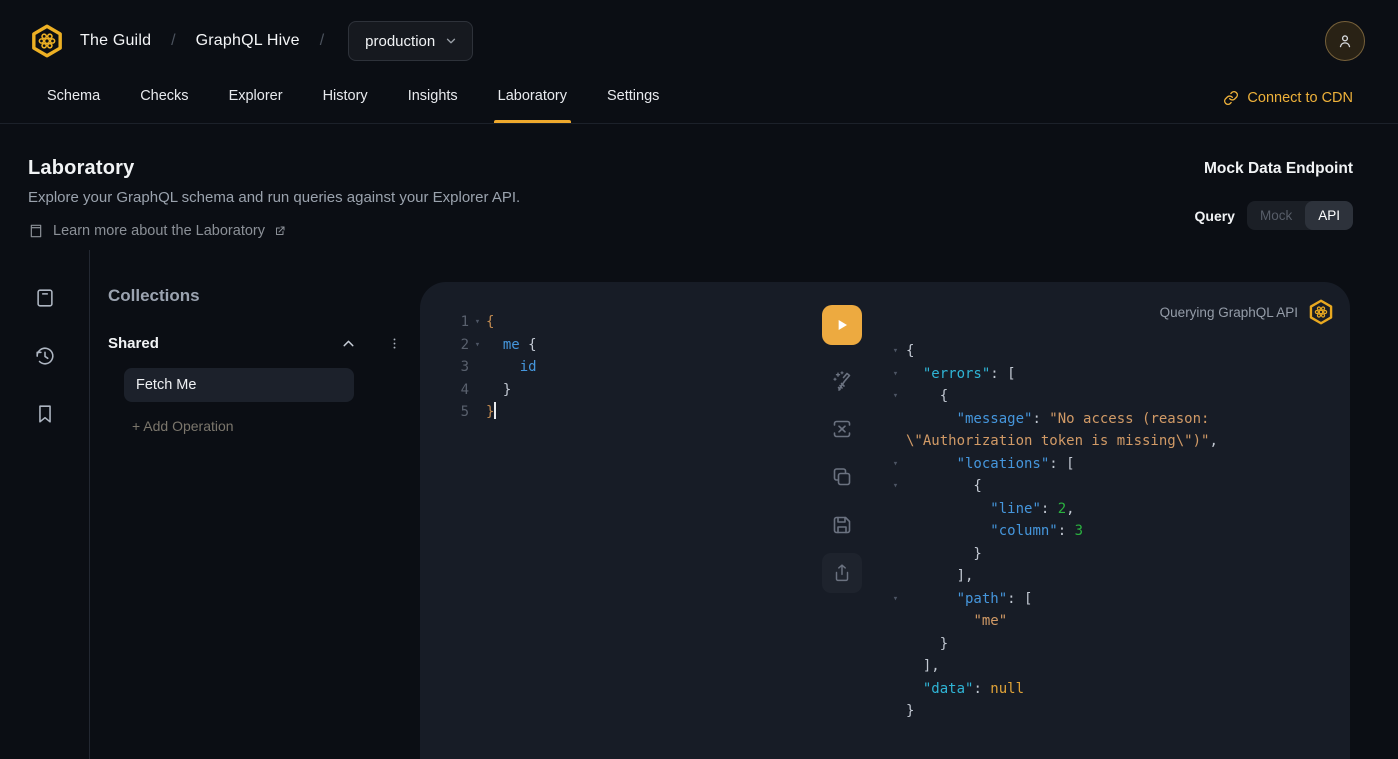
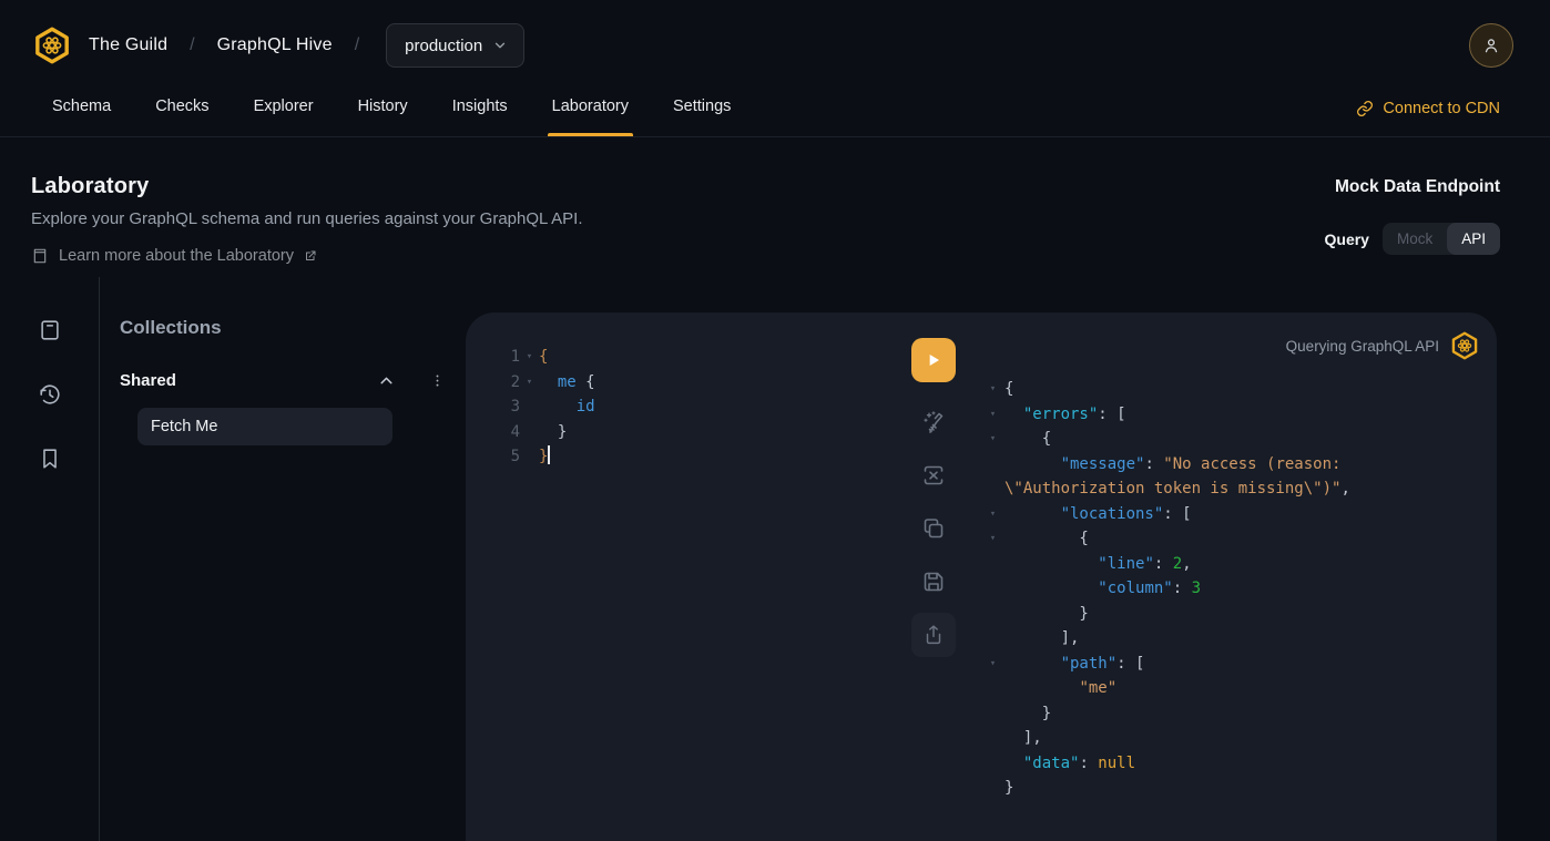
  The Guild
  /
  GraphQL Hive
  /
  production
  Schema
  Checks
  Explorer
  History
  Insights
  Laboratory
  Settings
  Connect to CDN
  Laboratory
- Explore your GraphQL schema and run queries against your Explorer API.
+ Explore your GraphQL schema and run queries against your GraphQL API.
  Learn more about the Laboratory
  Mock Data Endpoint
  Query
  Mock
  API
  Collections
  Shared
  Fetch Me
- + Add Operation
  1
  ▾
  {
  2
  ▾
  me {
  3
  id
  4
  }
  5
  }
  Querying GraphQL API
  ▾
  {
  ▾
  "errors": [
  ▾
  {
  "message": "No access (reason:
  \"Authorization token is missing\")",
  ▾
  "locations": [
  ▾
  {
  "line": 2,
  "column": 3
  }
  ],
  ▾
  "path": [
  "me"
  }
  ],
  "data": null
  }
